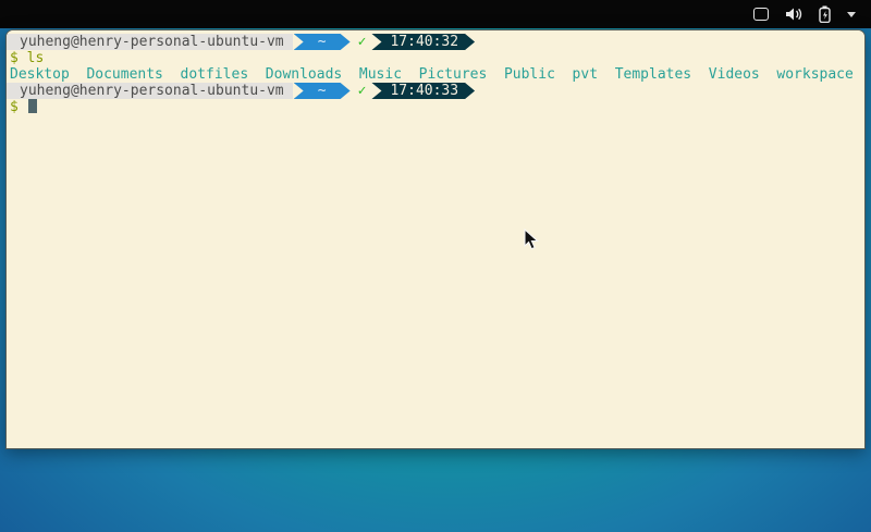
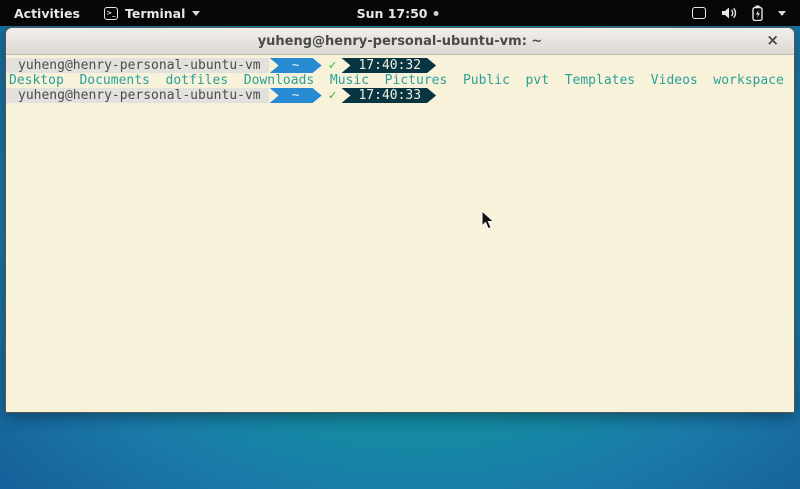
+ Activities
+ >_
+ Terminal
+ Sun 17:50
+ yuheng@henry-personal-ubuntu-vm: ~
+ ×
  yuheng@henry-personal-ubuntu-vm
  ~
  ✓
  17:40:32
- $ ls
  Desktop Documents dotfiles Downloads Music Pictures Public pvt Templates Videos workspace
  yuheng@henry-personal-ubuntu-vm
  ~
  ✓
  17:40:33
- $
